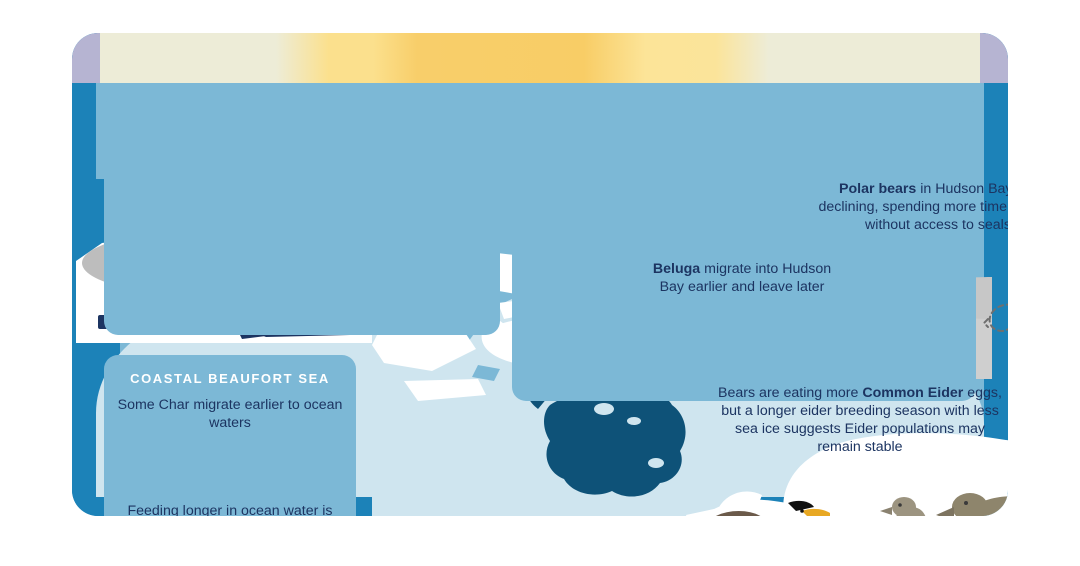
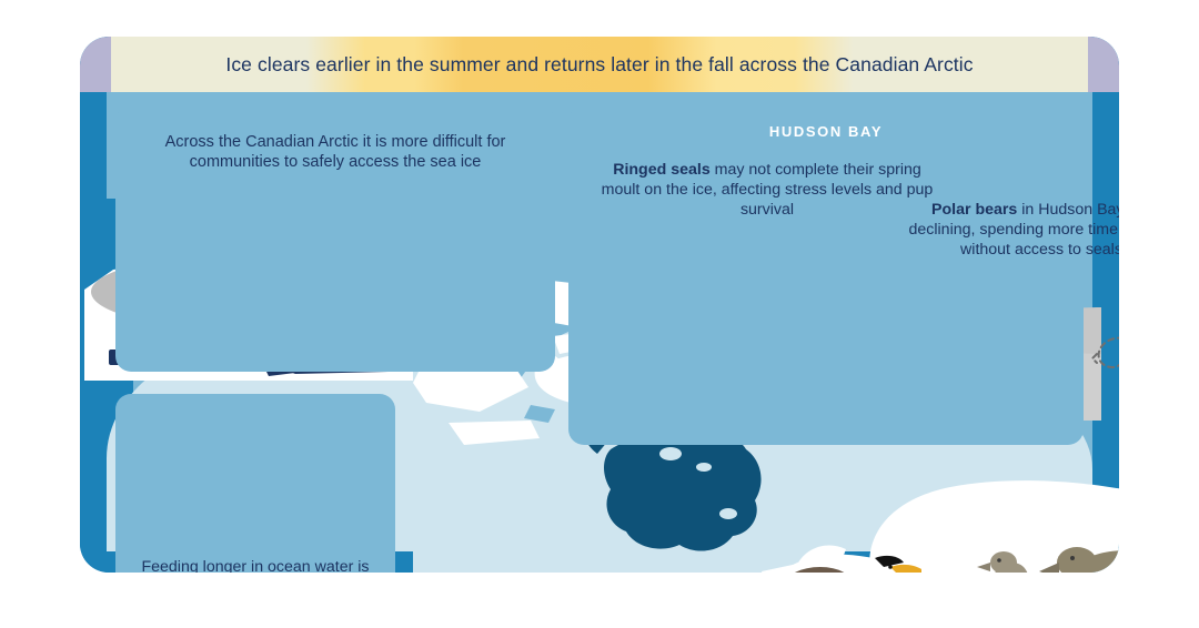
+ Ice clears earlier in the summer and returns later in the fall across the Canadian Arctic
+ Across the Canadian Arctic it is more difficult for communities to safely access the sea ice
+ HUDSON BAY
+ Ringed seals may not complete their spring moult on the ice, affecting stress levels and pup survival
  Polar bears in Hudson Ba declining, spending more time without access to seals
- Beluga migrate into Hudson Bay earlier and leave later
- COASTAL BEAUFORT SEA
- Some Char migrate earlier to ocean waters
  Feeding longer in ocean water is
- Bears are eating more Common Eider eggs, but a longer eider breeding season with less sea ice suggests Eider populations may remain stable
